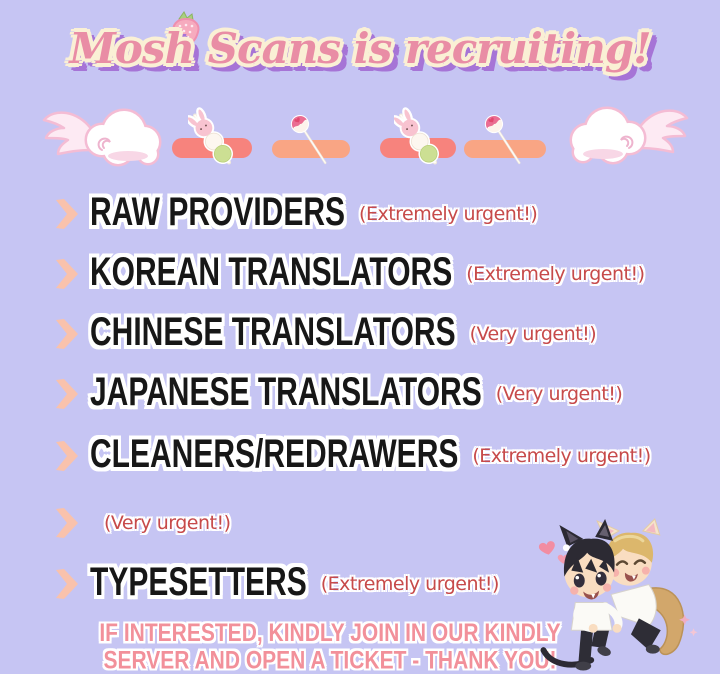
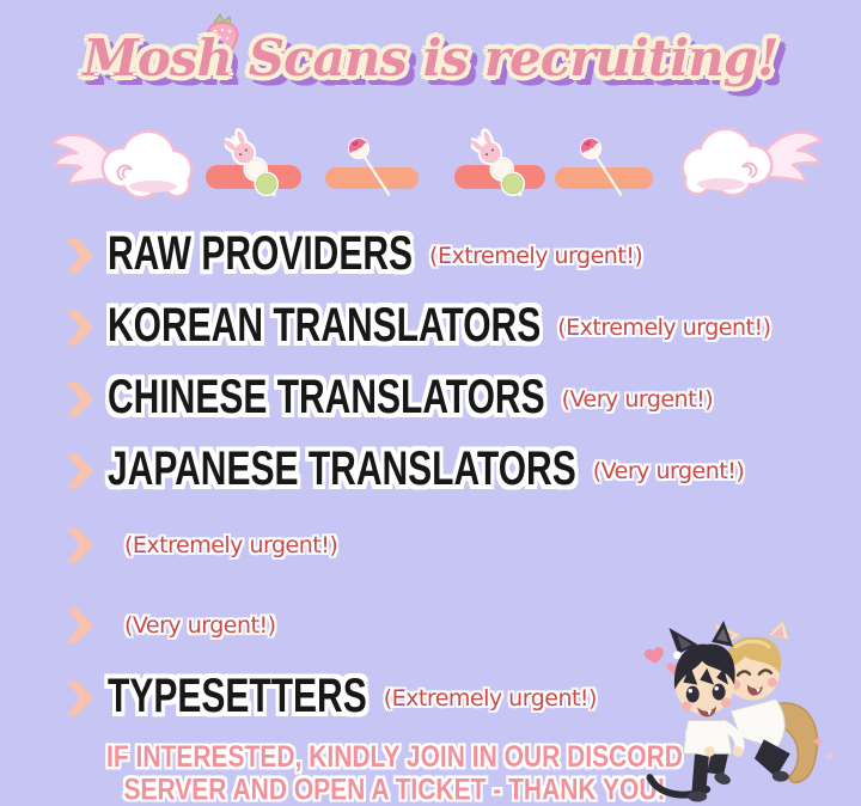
  Mosh Scans is recruiting!
  RAW PROVIDERS
  (Extremely urgent!)
  KOREAN TRANSLATORS
  (Extremely urgent!)
  CHINESE TRANSLATORS
  (Very urgent!)
  JAPANESE TRANSLATORS
  (Very urgent!)
- CLEANERS/REDRAWERS
  (Extremely urgent!)
  (Very urgent!)
  TYPESETTERS
  (Extremely urgent!)
- IF INTERESTED, KINDLY JOIN IN OUR KINDLY
+ IF INTERESTED, KINDLY JOIN IN OUR DISCORD
  SERVER AND OPEN A TICKET - THANK YOU
